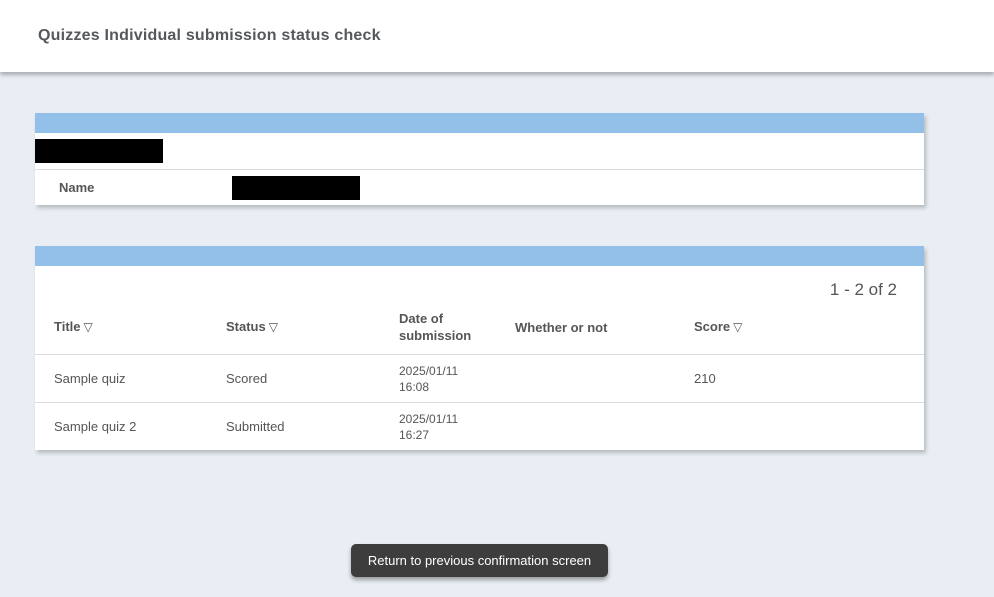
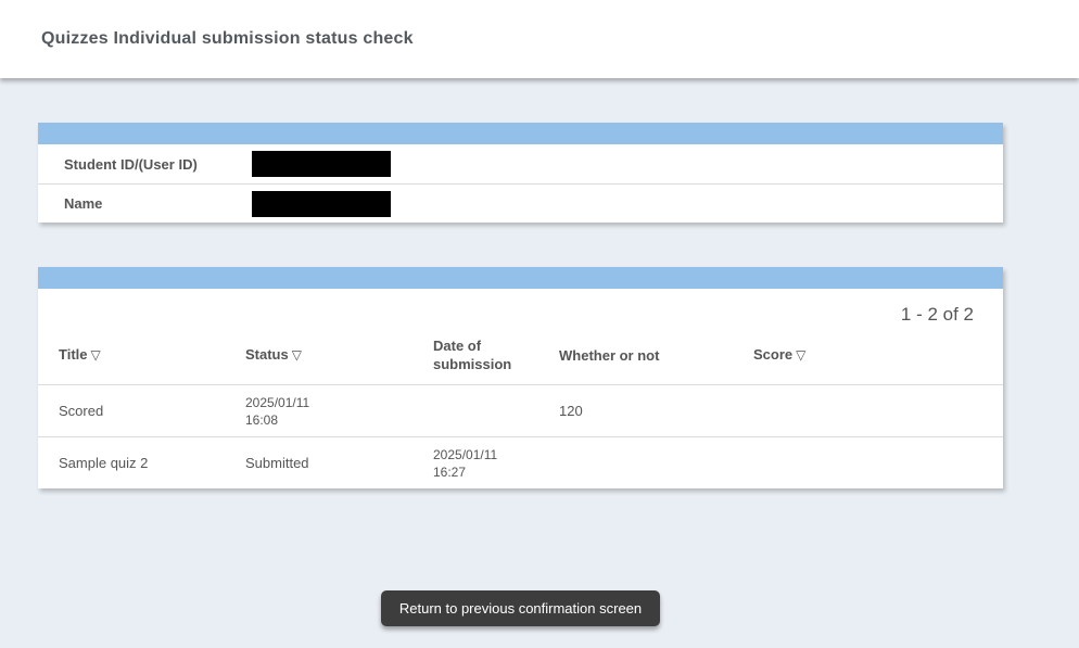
  Quizzes Individual submission status check
+ Student ID/(User ID)
  Name
  1 - 2 of 2
  Title ▽
  Status ▽
  Date of submission
  Whether or not
  Score ▽
- Sample quiz
  Scored
  2025/01/11
  16:08
- 210
+ 120
  Sample quiz 2
  Submitted
  2025/01/11
  16:27
  Return to previous confirmation screen
